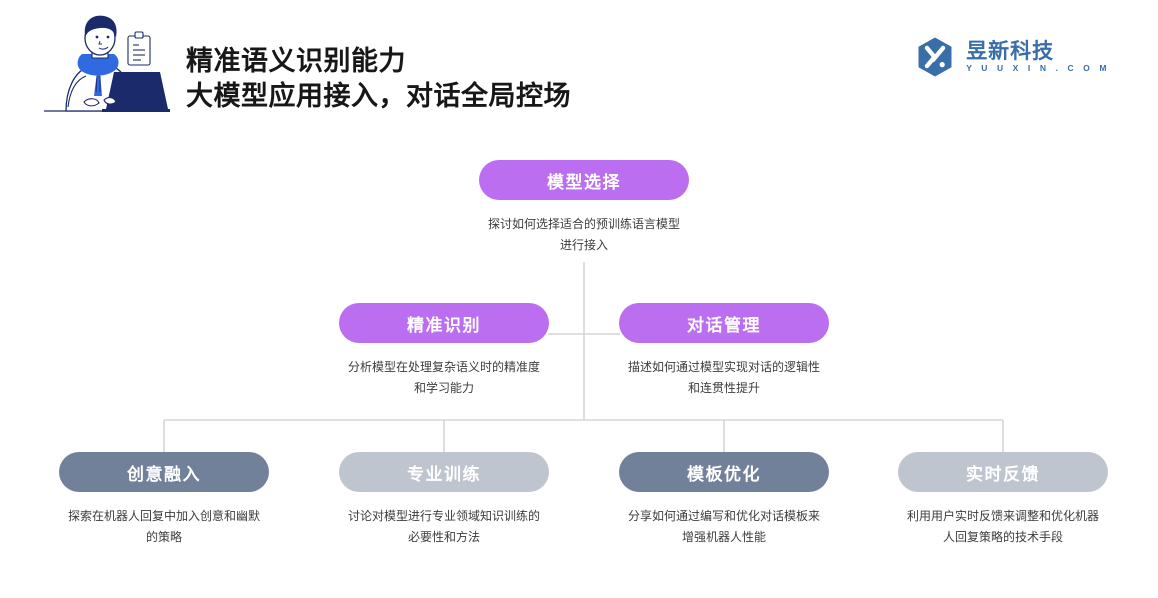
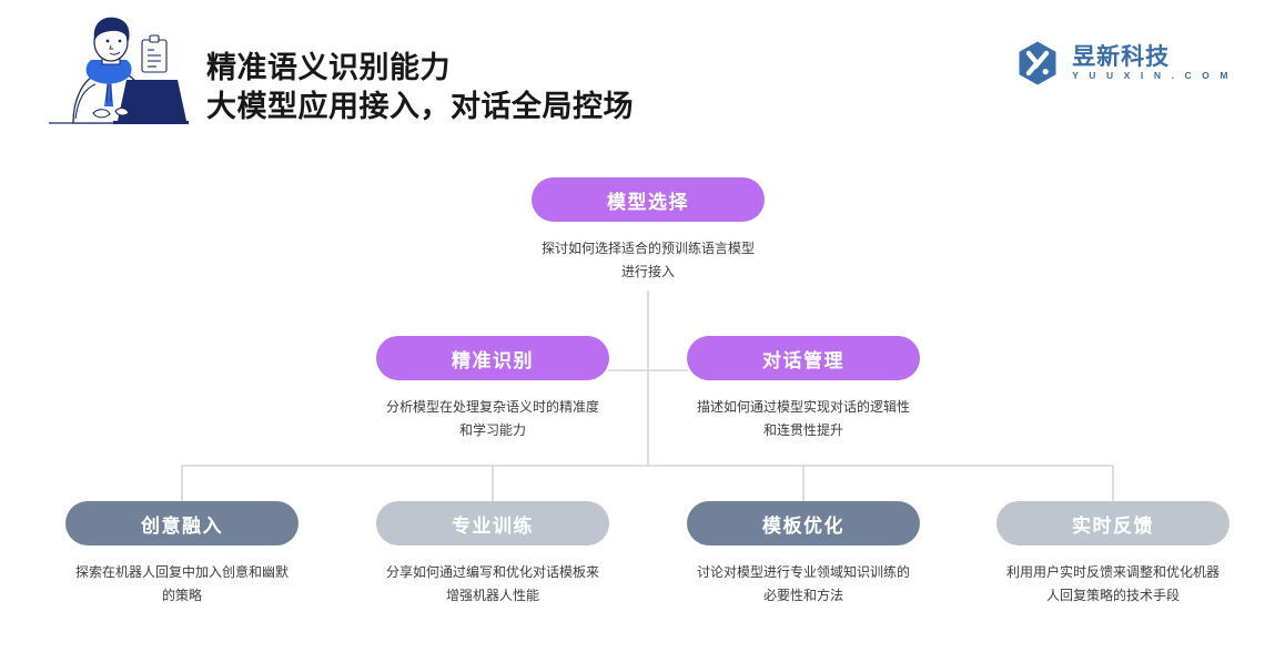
  精准语义识别能力
  大模型应用接入，对话全局控场
  昱新科技
  Y U U X I N . C O M
  模型选择
  探讨如何选择适合的预训练语言模型进行接入
  精准识别
  分析模型在处理复杂语义时的精准度和学习能力
  对话管理
  描述如何通过模型实现对话的逻辑性和连贯性提升
  创意融入
  探索在机器人回复中加入创意和幽默的策略
  专业训练
- 讨论对模型进行专业领域知识训练的必要性和方法
+ 分享如何通过编写和优化对话模板来增强机器人性能
  模板优化
- 分享如何通过编写和优化对话模板来增强机器人性能
+ 讨论对模型进行专业领域知识训练的必要性和方法
  实时反馈
  利用用户实时反馈来调整和优化机器人回复策略的技术手段
